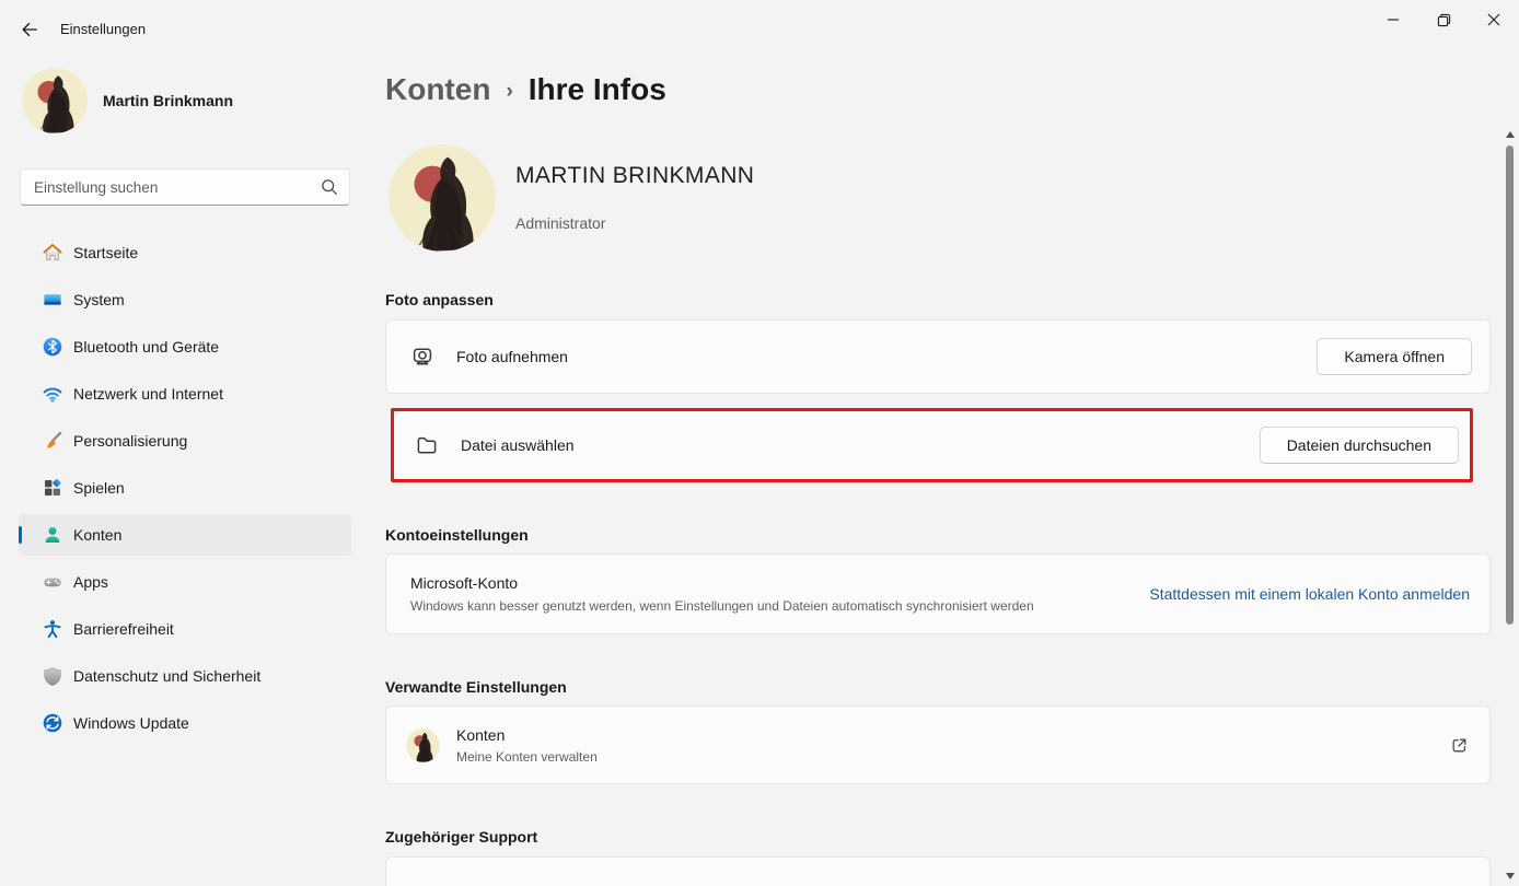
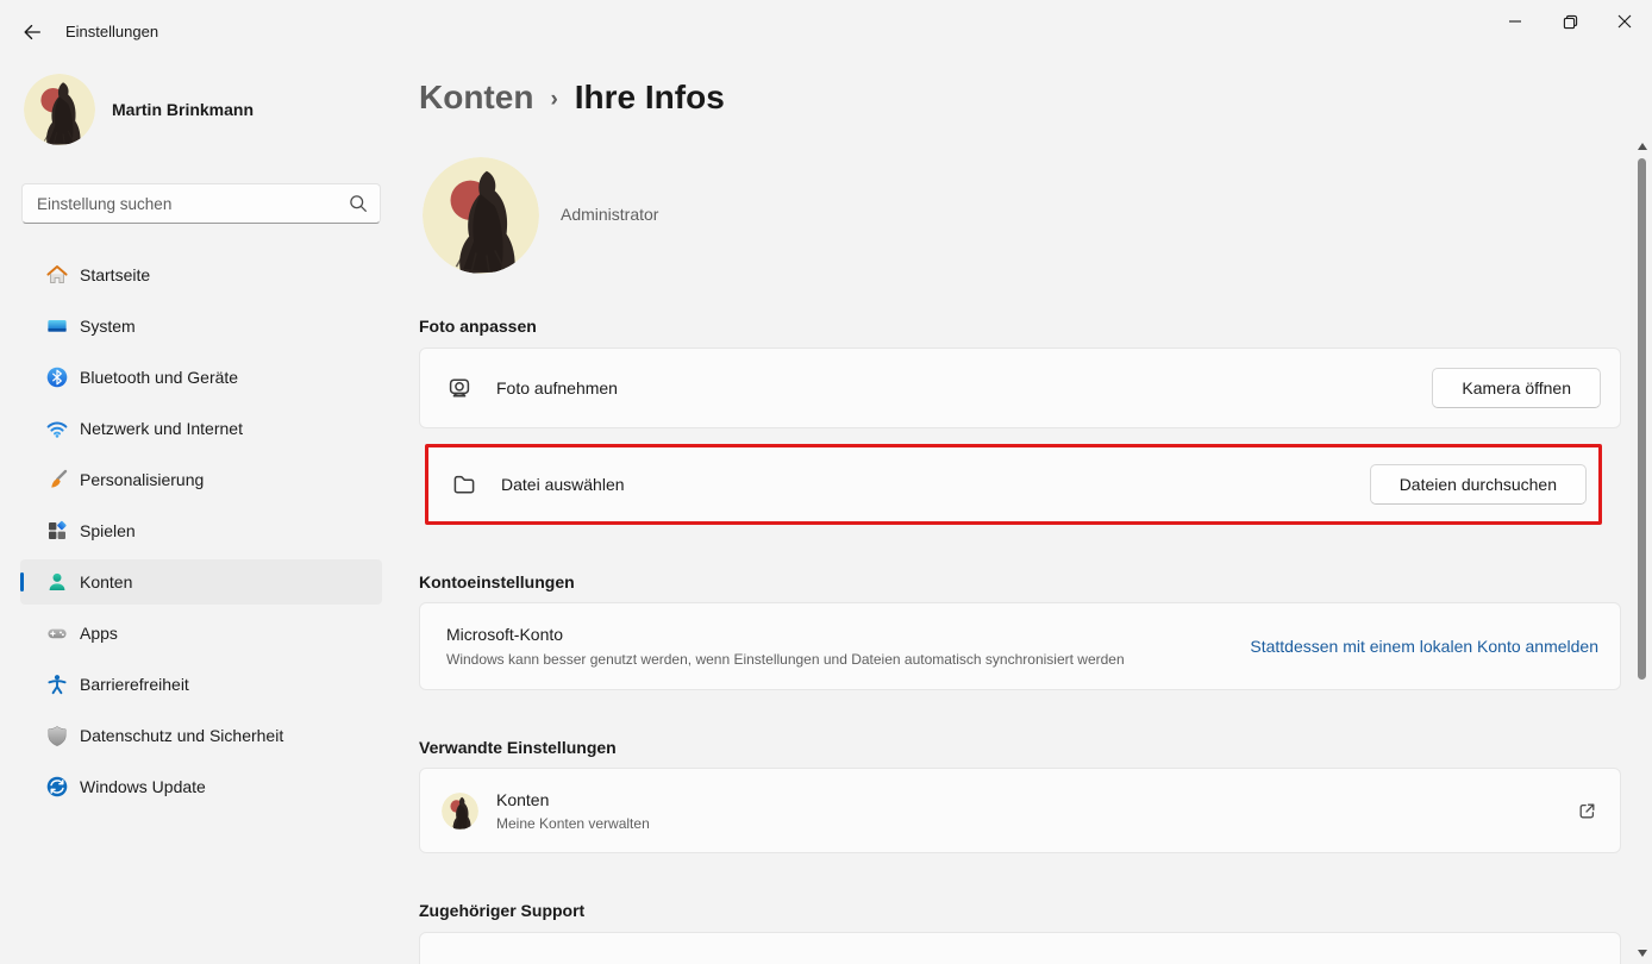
  Einstellungen
  Martin Brinkmann
  Einstellung suchen
  Startseite
  System
  Bluetooth und Geräte
  Netzwerk und Internet
  Personalisierung
  Spielen
  Konten
  Apps
  Barrierefreiheit
  Datenschutz und Sicherheit
  Windows Update
  Konten
  ›
  Ihre Infos
- MARTIN BRINKMANN
  Administrator
  Foto anpassen
  Foto aufnehmen
  Kamera öffnen
  Datei auswählen
  Dateien durchsuchen
  Kontoeinstellungen
  Microsoft-Konto
  Windows kann besser genutzt werden, wenn Einstellungen und Dateien automatisch synchronisiert werden
  Stattdessen mit einem lokalen Konto anmelden
  Verwandte Einstellungen
  Konten
  Meine Konten verwalten
  Zugehöriger Support
